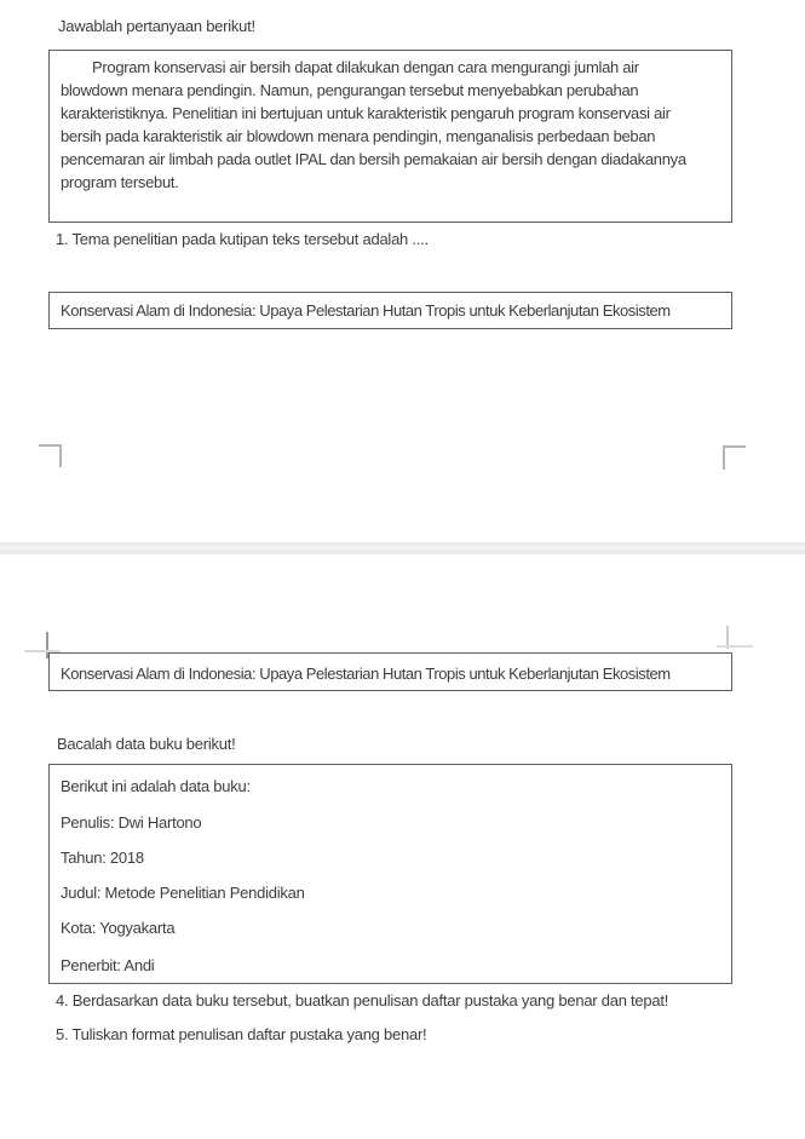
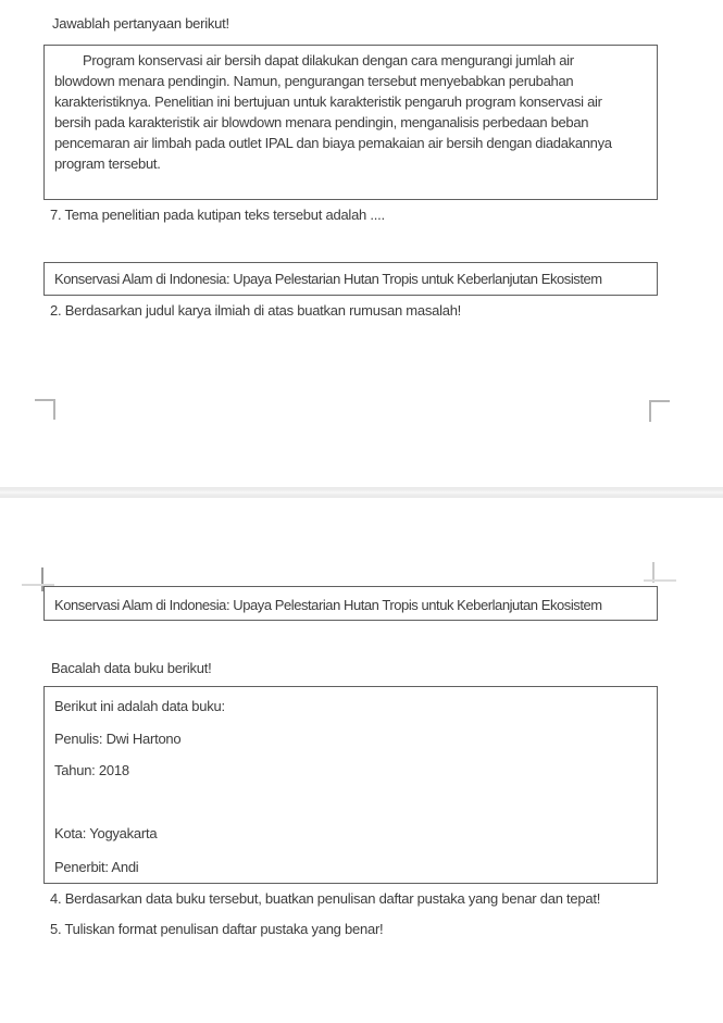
  Jawablah pertanyaan berikut!
  Program konservasi air bersih dapat dilakukan dengan cara mengurangi jumlah air
  blowdown menara pendingin. Namun, pengurangan tersebut menyebabkan perubahan
  karakteristiknya. Penelitian ini bertujuan untuk karakteristik pengaruh program konservasi air
  bersih pada karakteristik air blowdown menara pendingin, menganalisis perbedaan beban
- pencemaran air limbah pada outlet IPAL dan bersih pemakaian air bersih dengan diadakannya
+ pencemaran air limbah pada outlet IPAL dan biaya pemakaian air bersih dengan diadakannya
  program tersebut.
- 1. Tema penelitian pada kutipan teks tersebut adalah ....
+ 7. Tema penelitian pada kutipan teks tersebut adalah ....
  Konservasi Alam di Indonesia: Upaya Pelestarian Hutan Tropis untuk Keberlanjutan Ekosistem
+ 2. Berdasarkan judul karya ilmiah di atas buatkan rumusan masalah!
  Konservasi Alam di Indonesia: Upaya Pelestarian Hutan Tropis untuk Keberlanjutan Ekosistem
  Bacalah data buku berikut!
  Berikut ini adalah data buku:
  Penulis: Dwi Hartono
  Tahun: 2018
- Judul: Metode Penelitian Pendidikan
  Kota: Yogyakarta
  Penerbit: Andi
  4. Berdasarkan data buku tersebut, buatkan penulisan daftar pustaka yang benar dan tepat!
  5. Tuliskan format penulisan daftar pustaka yang benar!
